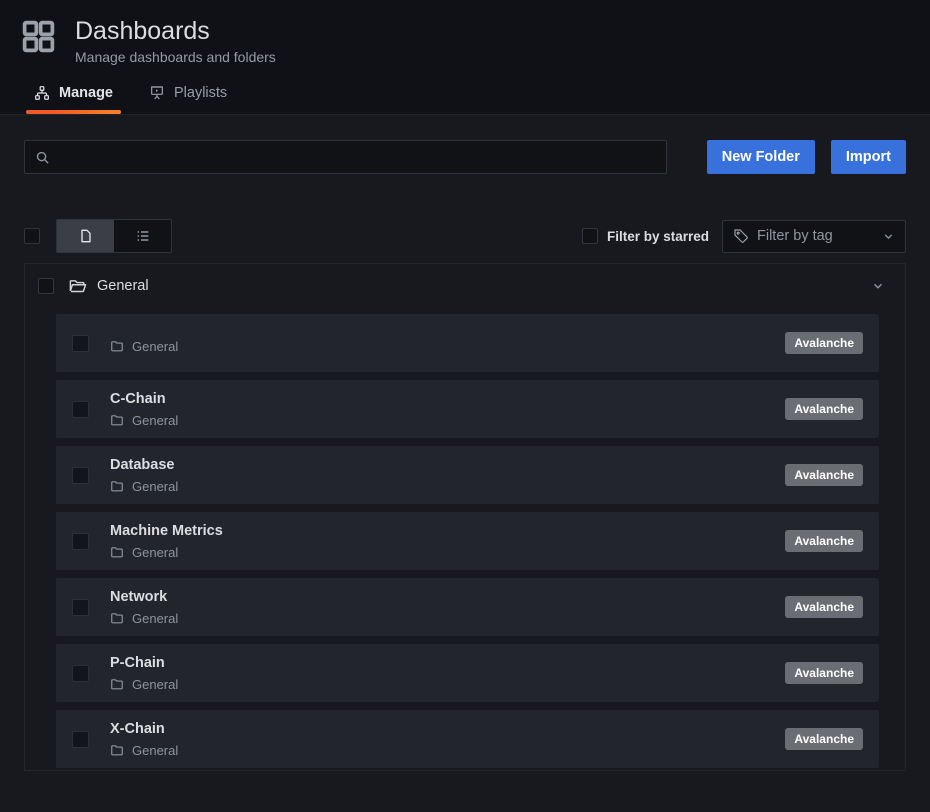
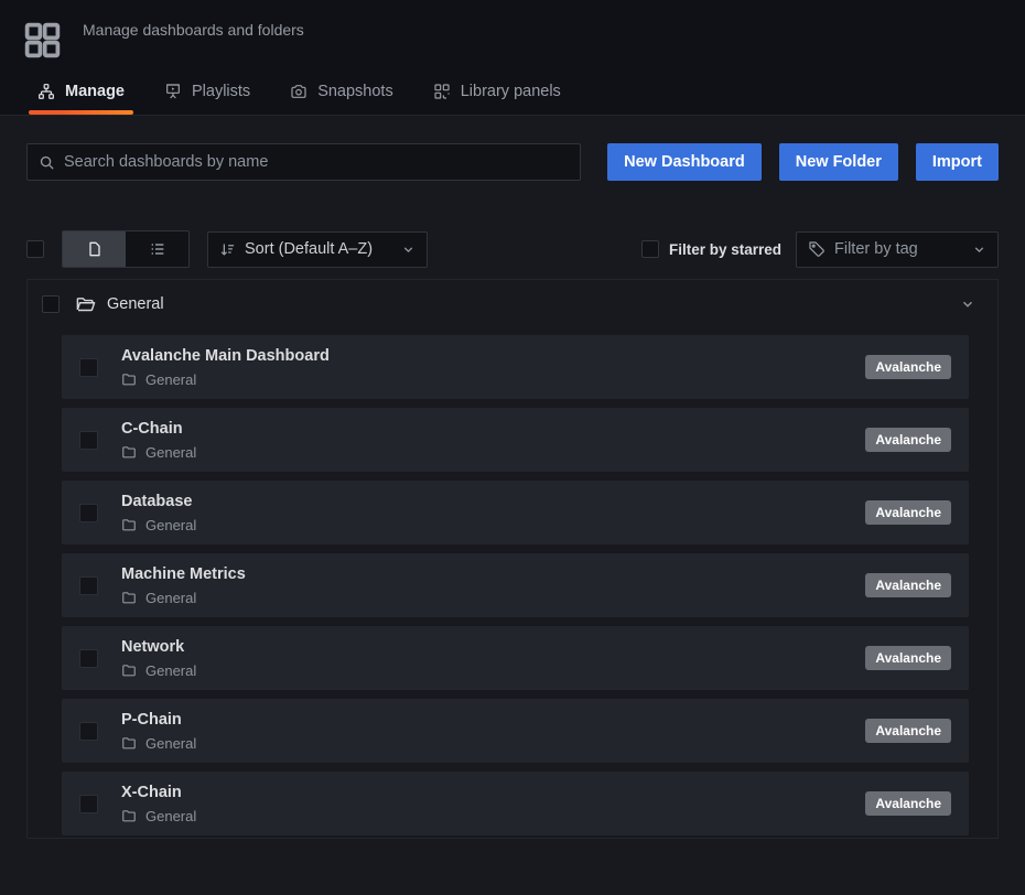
- Dashboards
  Manage dashboards and folders
  Manage
  Playlists
+ Snapshots
+ Library panels
+ Search dashboards by name
+ New Dashboard
  New Folder
  Import
+ Sort (Default A–Z)
  Filter by starred
  Filter by tag
  General
+ Avalanche Main Dashboard
  General
  Avalanche
  C-Chain
  General
  Avalanche
  Database
  General
  Avalanche
  Machine Metrics
  General
  Avalanche
  Network
  General
  Avalanche
  P-Chain
  General
  Avalanche
  X-Chain
  General
  Avalanche
